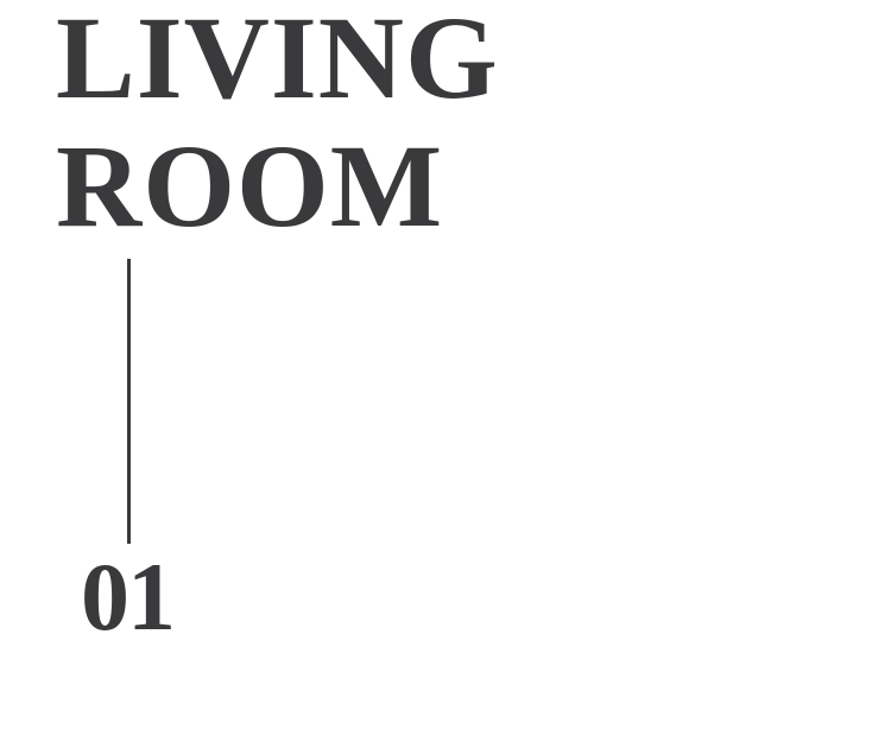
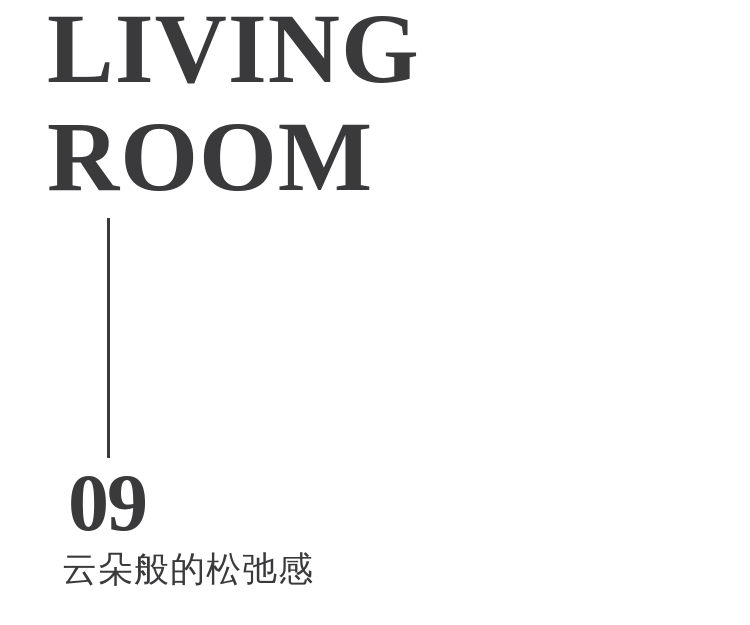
  LIVING
  ROOM
- 01
+ 09
+ 云朵般的松弛感
